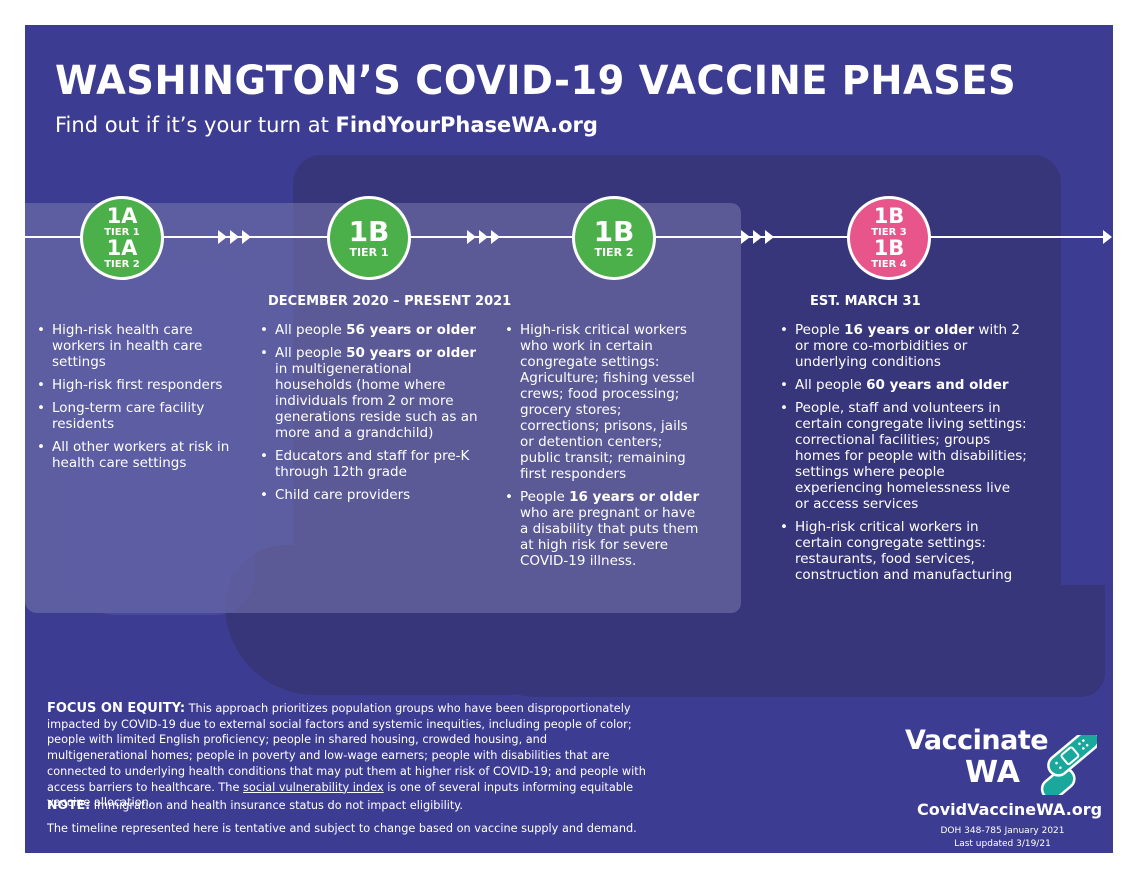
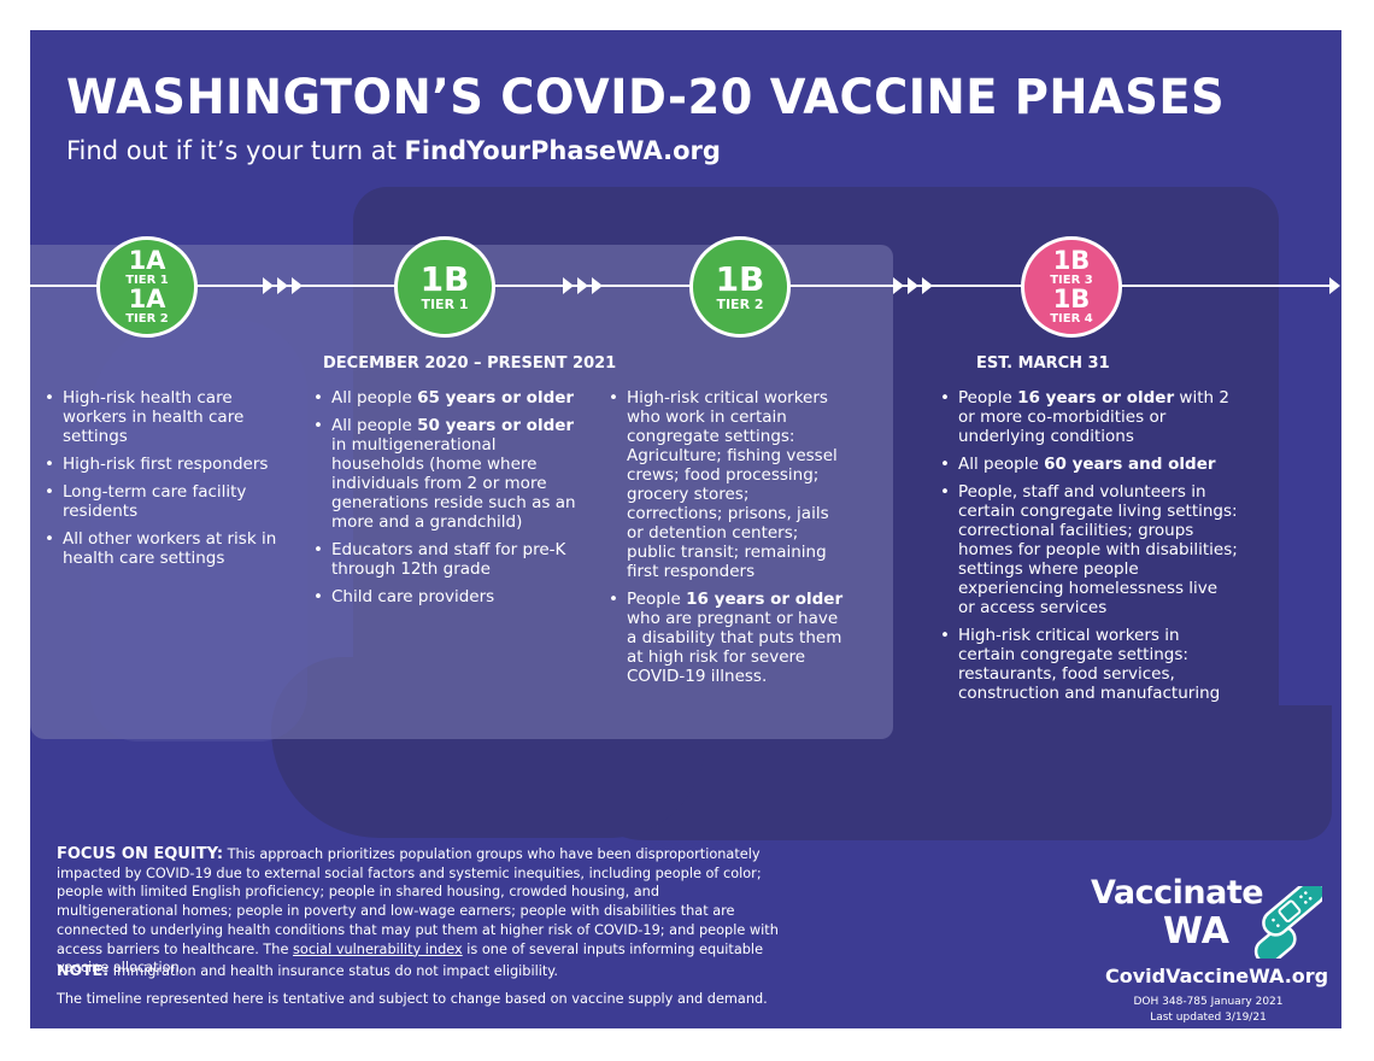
- WASHINGTON’S COVID-19 VACCINE PHASES
+ WASHINGTON’S COVID-20 VACCINE PHASES
  Find out if it’s your turn at FindYourPhaseWA.org
  1A
  TIER 1
  1A
  TIER 2
  1B
  TIER 1
  1B
  TIER 2
  1B
  TIER 3
  1B
  TIER 4
  DECEMBER 2020 – PRESENT 2021
  EST. MARCH 31
  High-risk health care workers in health care settings
  High-risk first responders
  Long-term care facility residents
  All other workers at risk in health care settings
- All people 56 years or older
+ All people 65 years or older
  All people 50 years or older in multigenerational households (home where individuals from 2 or more generations reside such as an more and a grandchild)
  Educators and staff for pre-K through 12th grade
  Child care providers
  High-risk critical workers who work in certain congregate settings: Agriculture; fishing vessel crews; food processing; grocery stores; corrections; prisons, jails or detention centers; public transit; remaining first responders
  People 16 years or older who are pregnant or have a disability that puts them at high risk for severe COVID-19 illness.
  People 16 years or older with 2 or more co-morbidities or underlying conditions
  All people 60 years and older
  People, staff and volunteers in certain congregate living settings: correctional facilities; groups homes for people with disabilities; settings where people experiencing homelessness live or access services
  High-risk critical workers in certain congregate settings: restaurants, food services, construction and manufacturing
  FOCUS ON EQUITY: This approach prioritizes population groups who have been disproportionately impacted by COVID-19 due to external social factors and systemic inequities, including people of color; people with limited English proficiency; people in shared housing, crowded housing, and multigenerational homes; people in poverty and low-wage earners; people with disabilities that are connected to underlying health conditions that may put them at higher risk of COVID-19; and people with access barriers to healthcare. The social vulnerability index is one of several inputs informing equitable vaccine allocation.
  NOTE: Immigration and health insurance status do not impact eligibility.
  The timeline represented here is tentative and subject to change based on vaccine supply and demand.
  Vaccinate
  WA
  CovidVaccineWA.org
  DOH 348-785 January 2021
  Last updated 3/19/21
